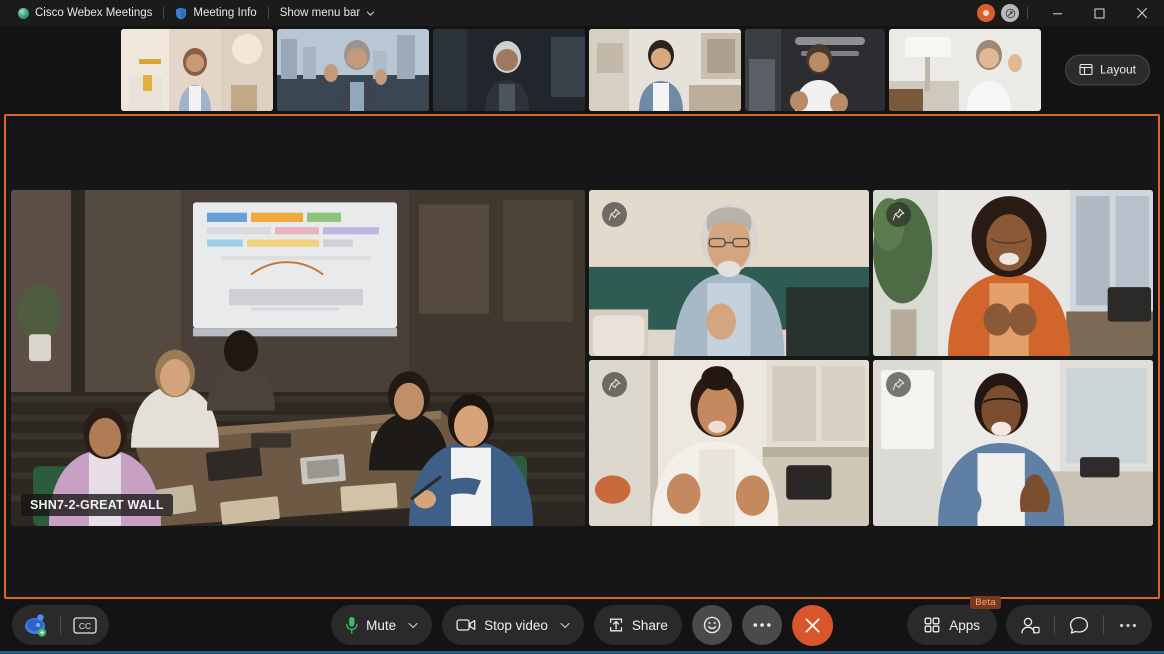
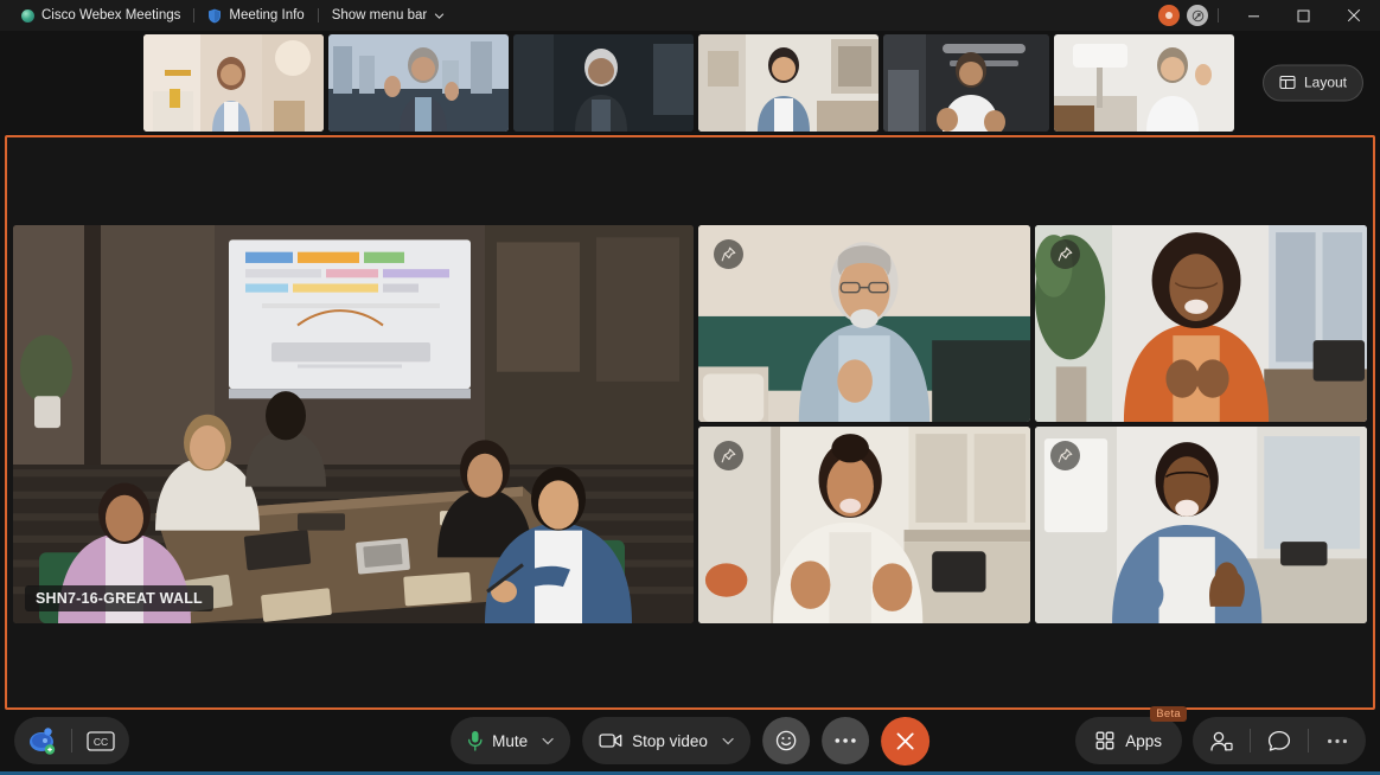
  Cisco Webex Meetings
  Meeting Info
  Show menu bar
  Layout
- SHN7-2-GREAT WALL
+ SHN7-16-GREAT WALL
  CC
  Mute
  Stop video
- Share
  Apps
  Beta
